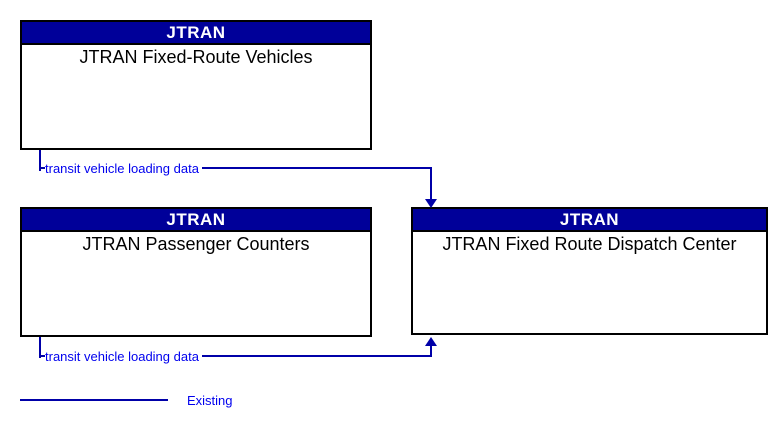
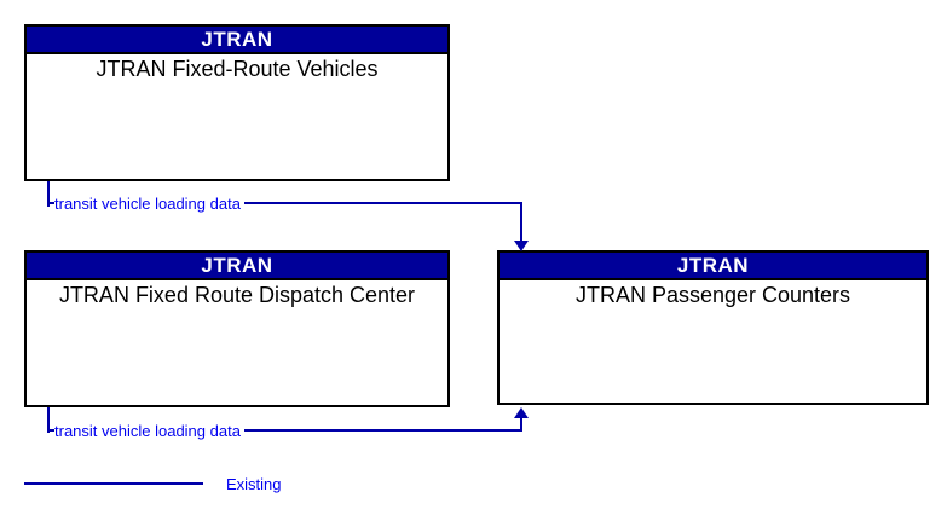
  JTRAN
  JTRAN Fixed-Route Vehicles
  JTRAN
- JTRAN Passenger Counters
+ JTRAN Fixed Route Dispatch Center
  JTRAN
- JTRAN Fixed Route Dispatch Center
+ JTRAN Passenger Counters
  transit vehicle loading data
  transit vehicle loading data
  Existing
